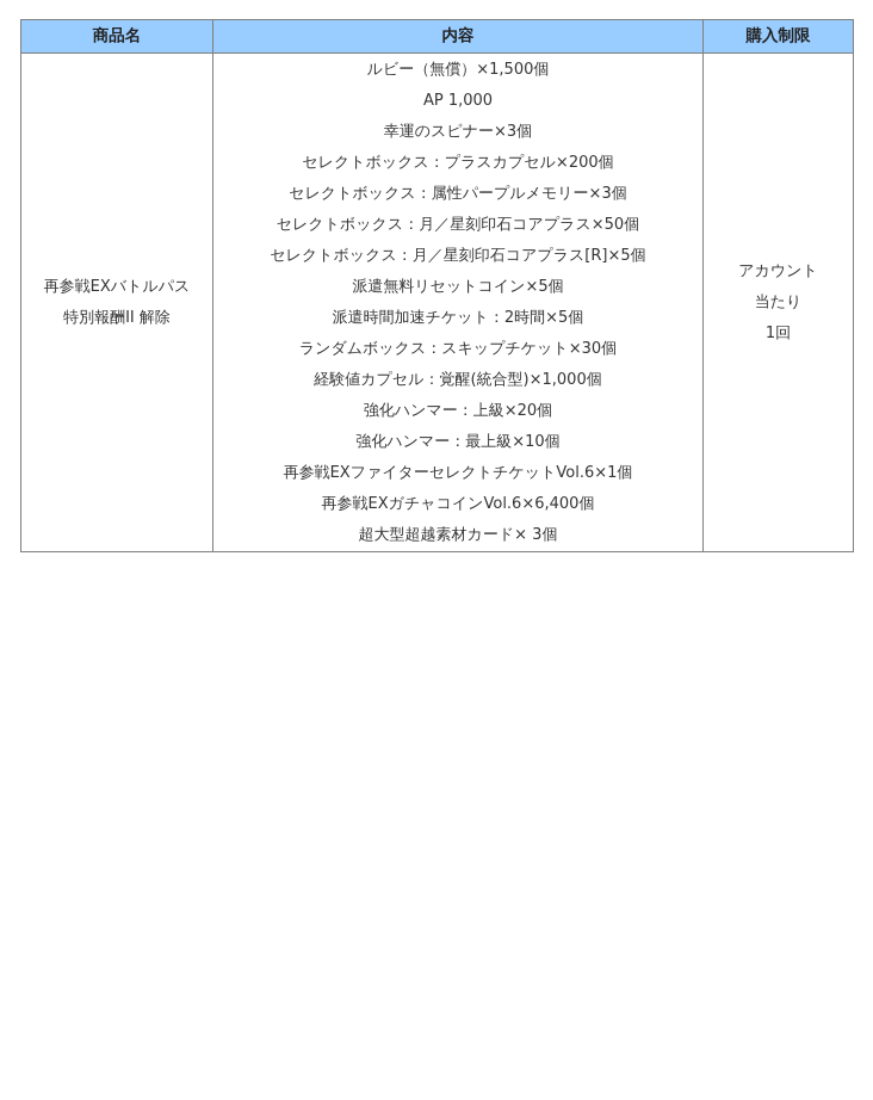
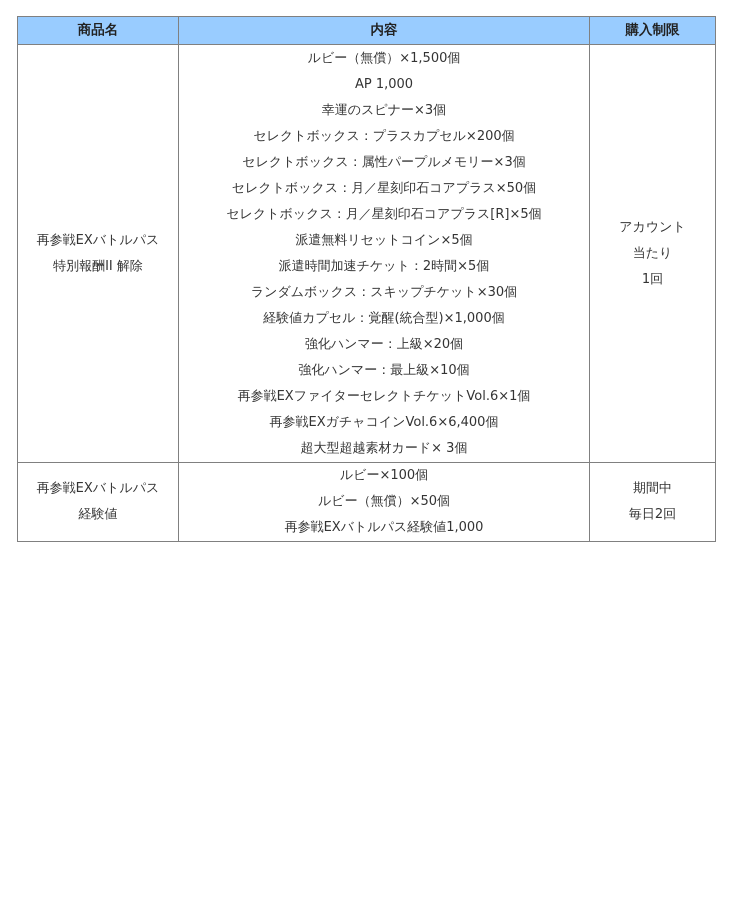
  商品名	内容	購入制限
  再参戦EXバトルパス 特別報酬II 解除	ルビー（無償）×1,500個 AP 1,000 幸運のスピナー×3個 セレクトボックス：プラスカプセル×200個 セレクトボックス：属性パープルメモリー×3個 セレクトボックス：月／星刻印石コアプラス×50個 セレクトボックス：月／星刻印石コアプラス[R]×5個 派遣無料リセットコイン×5個 派遣時間加速チケット：2時間×5個 ランダムボックス：スキップチケット×30個 経験値カプセル：覚醒(統合型)×1,000個 強化ハンマー：上級×20個 強化ハンマー：最上級×10個 再参戦EXファイターセレクトチケットVol.6×1個 再参戦EXガチャコインVol.6×6,400個 超大型超越素材カード× 3個	アカウント 当たり 1回
+ 再参戦EXバトルパス 経験値	ルビー×100個 ルビー（無償）×50個 再参戦EXバトルパス経験値1,000	期間中 毎日2回
